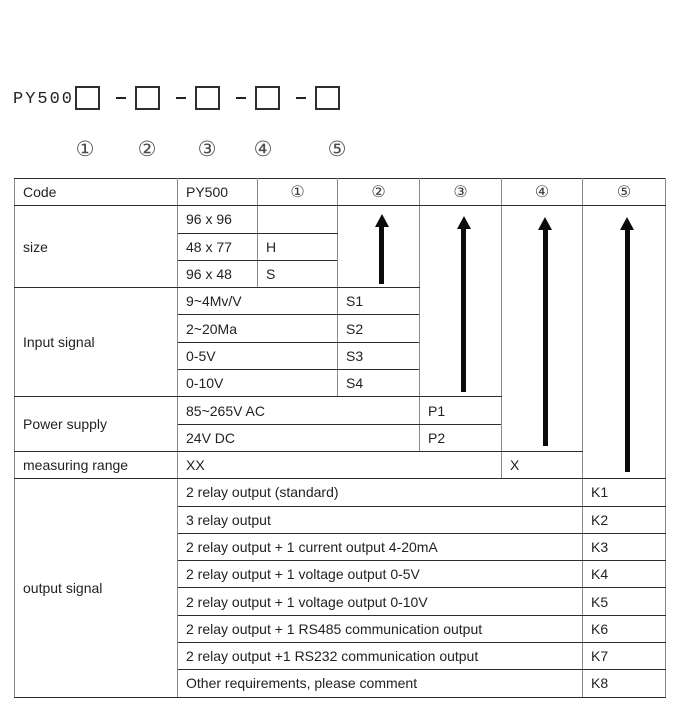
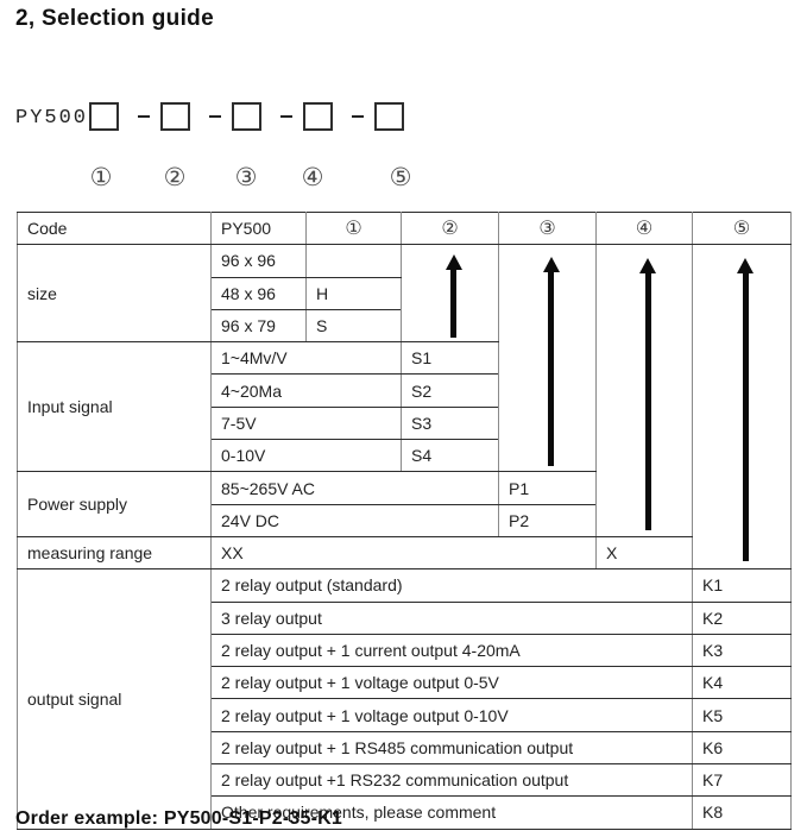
+ 2, Selection guide
  PY500
  ①
  ②
  ③
  ④
  ⑤
  Code	PY500	①	②	③	④	⑤
  size	96 x 96
- 48 x 77	H
+ 48 x 96	H
- 96 x 48	S
+ 96 x 79	S
- Input signal	9~4Mv/V	S1
+ Input signal	1~4Mv/V	S1
- 2~20Ma	S2
+ 4~20Ma	S2
- 0-5V	S3
+ 7-5V	S3
  0-10V	S4
  Power supply	85~265V AC	P1
  24V DC	P2
  measuring range	XX	X
  output signal	2 relay output (standard)	K1
  3 relay output	K2
  2 relay output + 1 current output 4-20mA	K3
  2 relay output + 1 voltage output 0-5V	K4
  2 relay output + 1 voltage output 0-10V	K5
  2 relay output + 1 RS485 communication output	K6
  2 relay output +1 RS232 communication output	K7
  Other requirements, please comment	K8
+ Order example: PY500-S1-P2-35-K1
